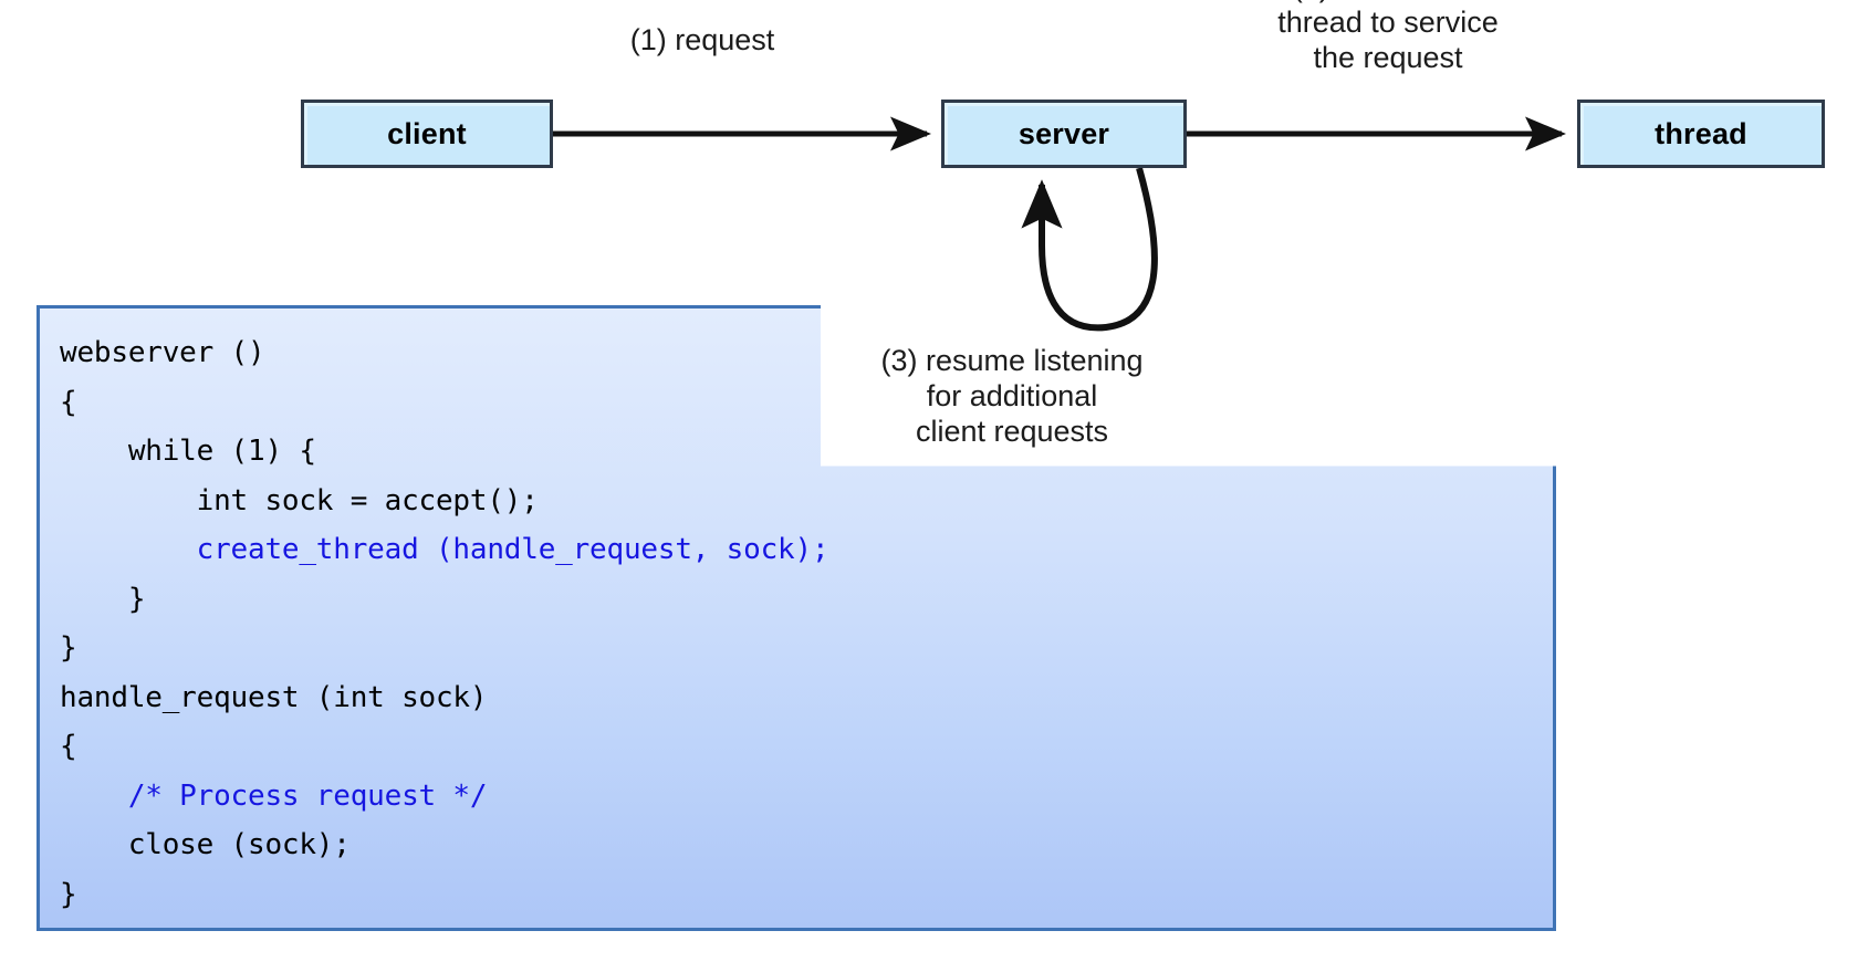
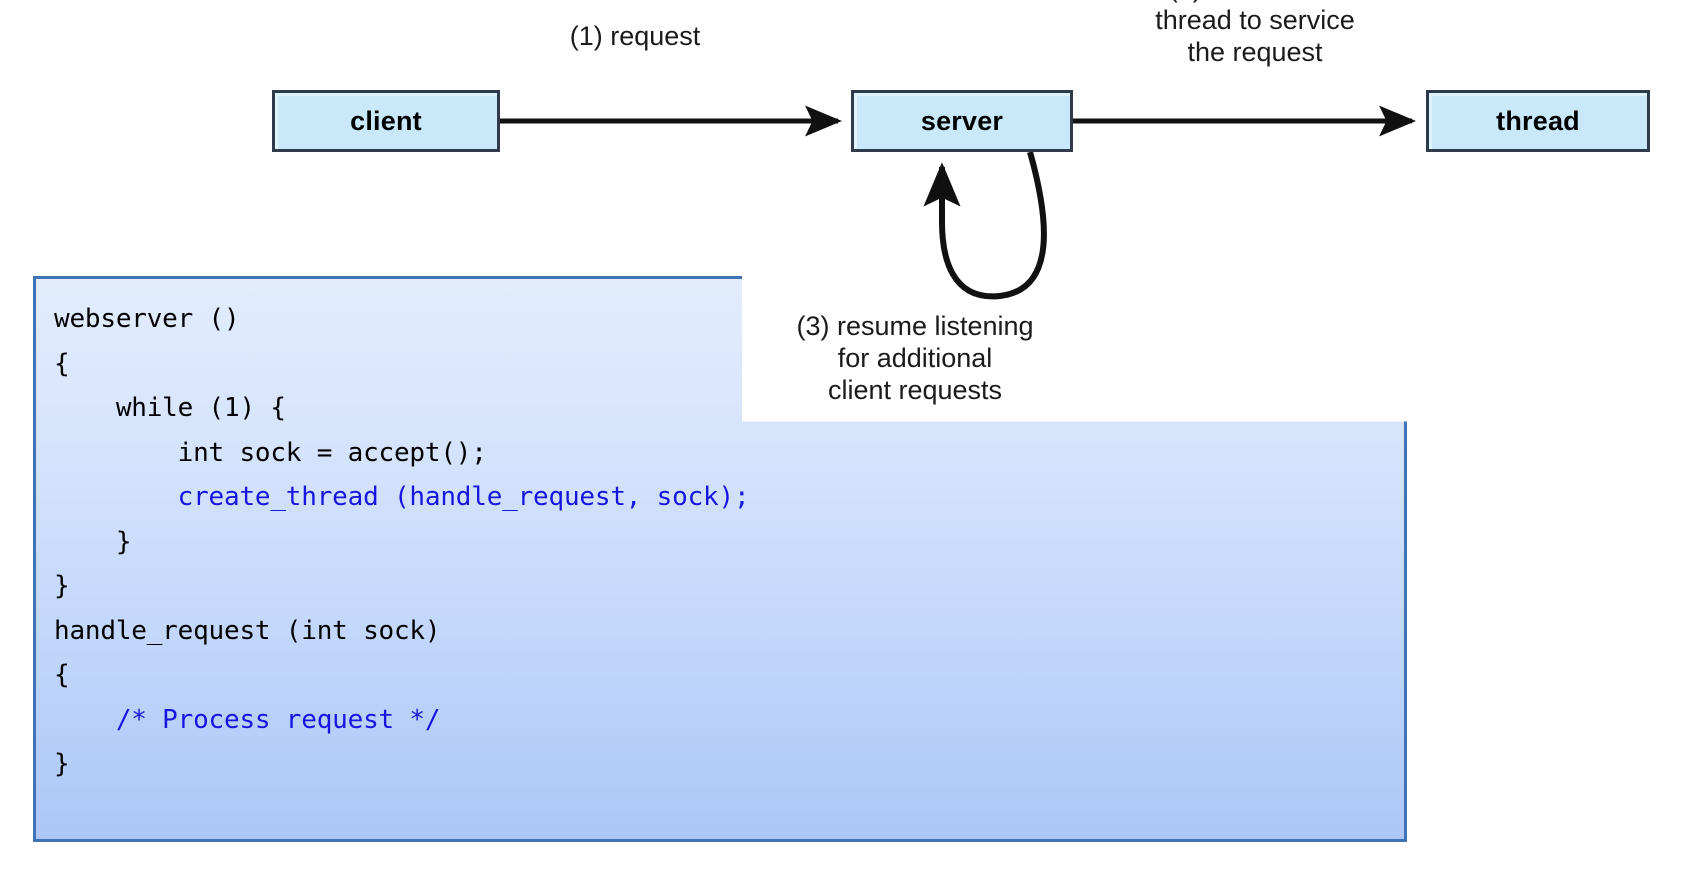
  client
  server
  thread
  (1) request
  thread to service
  the request
  (3) resume listening
  for additional
  client requests
  webserver ()
  {
  while (1) {
  int sock = accept();
  create_thread (handle_request, sock);
  }
  }
  handle_request (int sock)
  {
  /* Process request */
- close (sock);
  }
